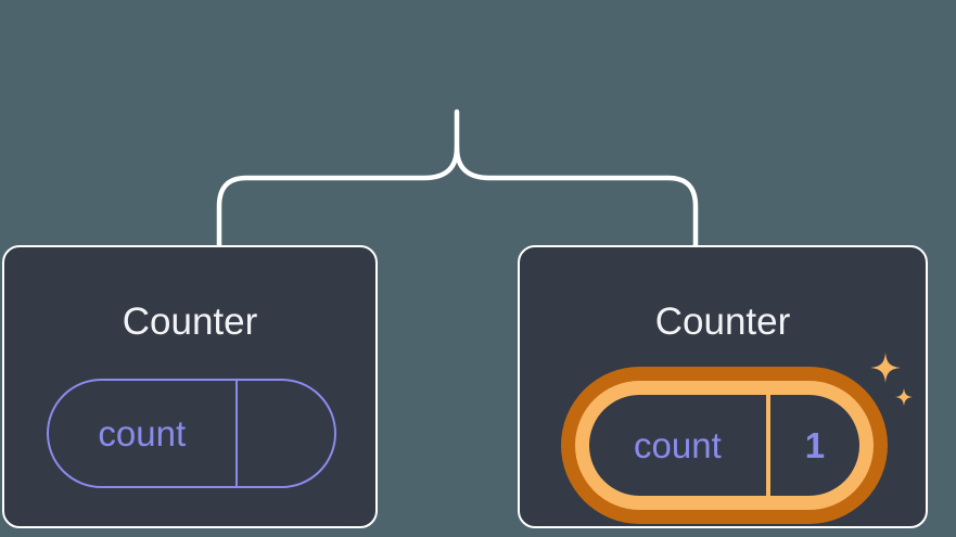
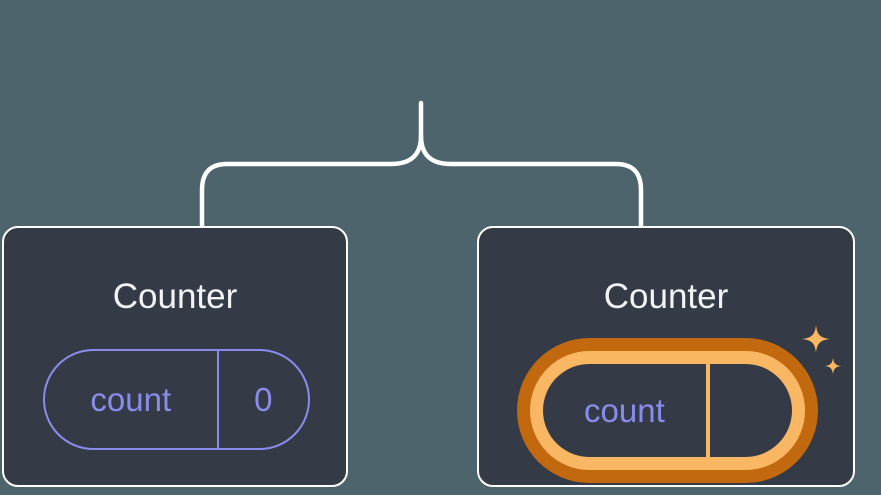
  Counter
  count
+ 0
  Counter
  count
- 1
